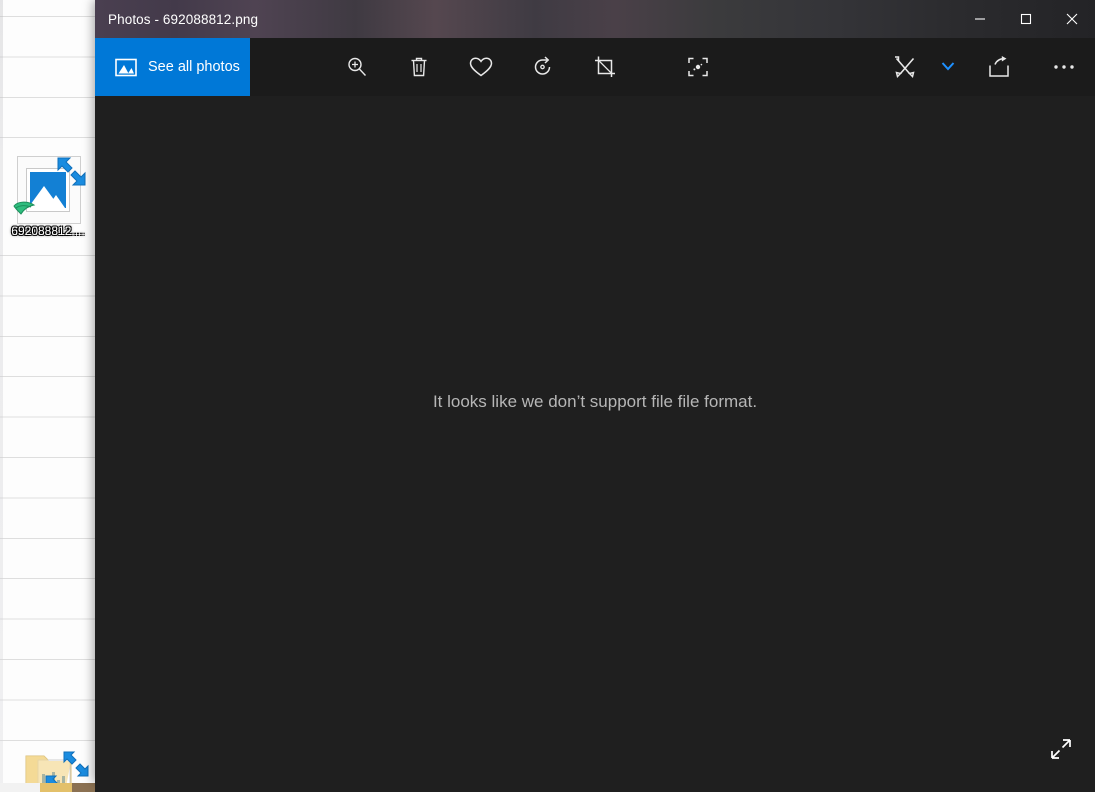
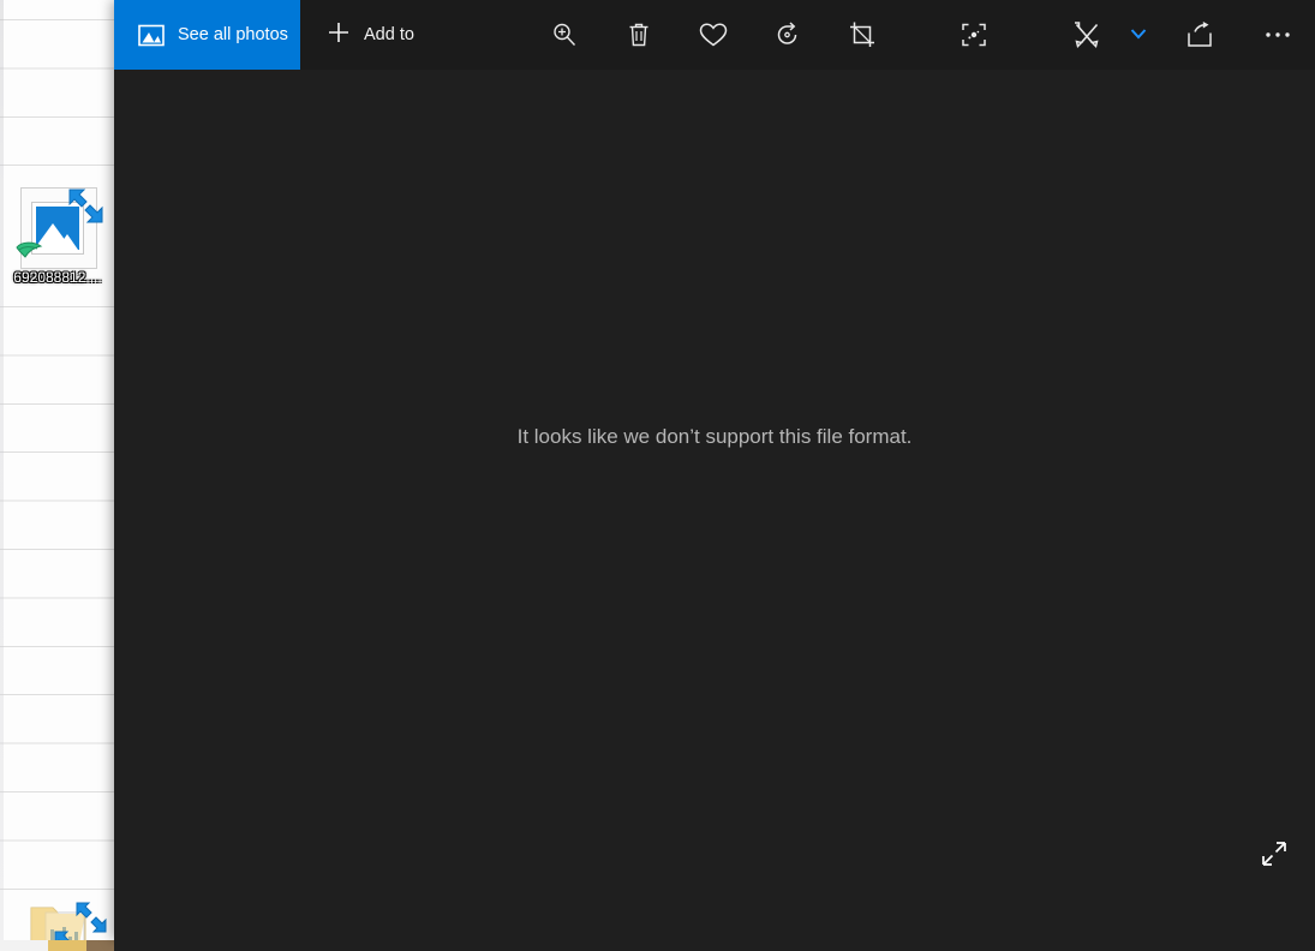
  692088812....
- Photos - 692088812.png
  See all photos
+ Add to
- It looks like we don’t support file file format.
+ It looks like we don’t support this file format.
